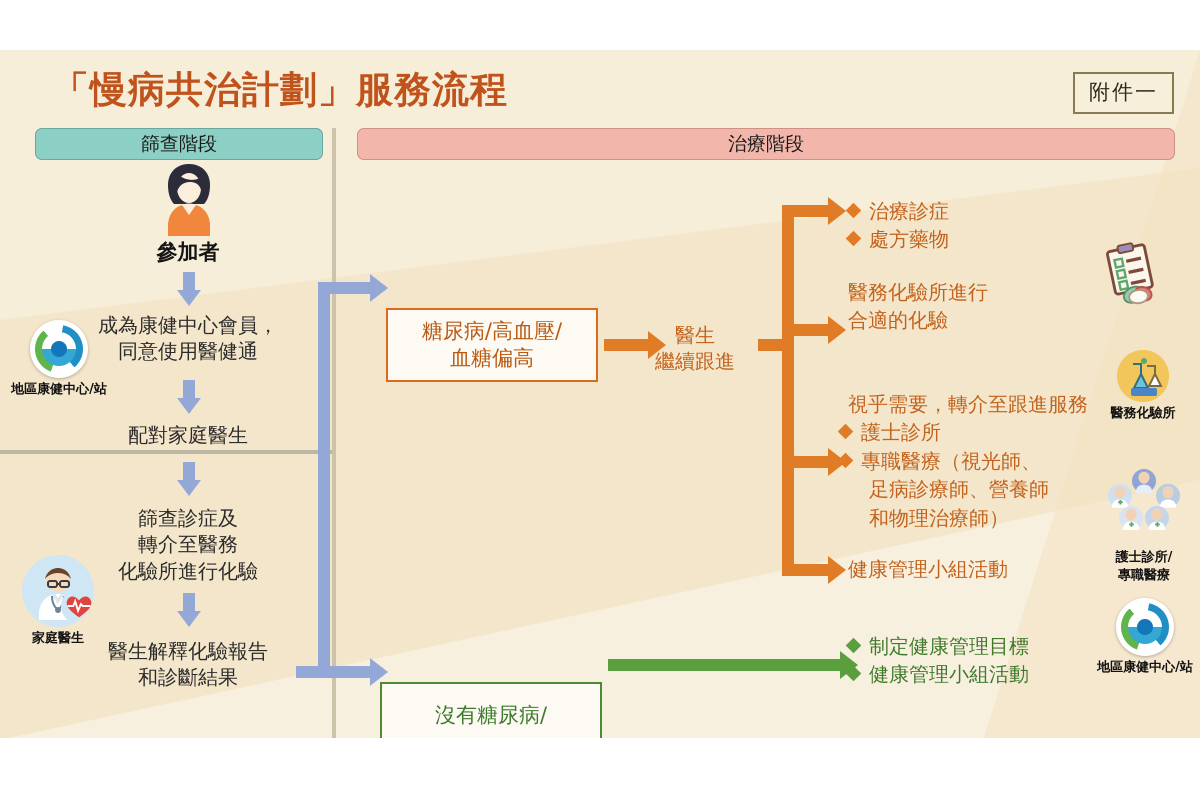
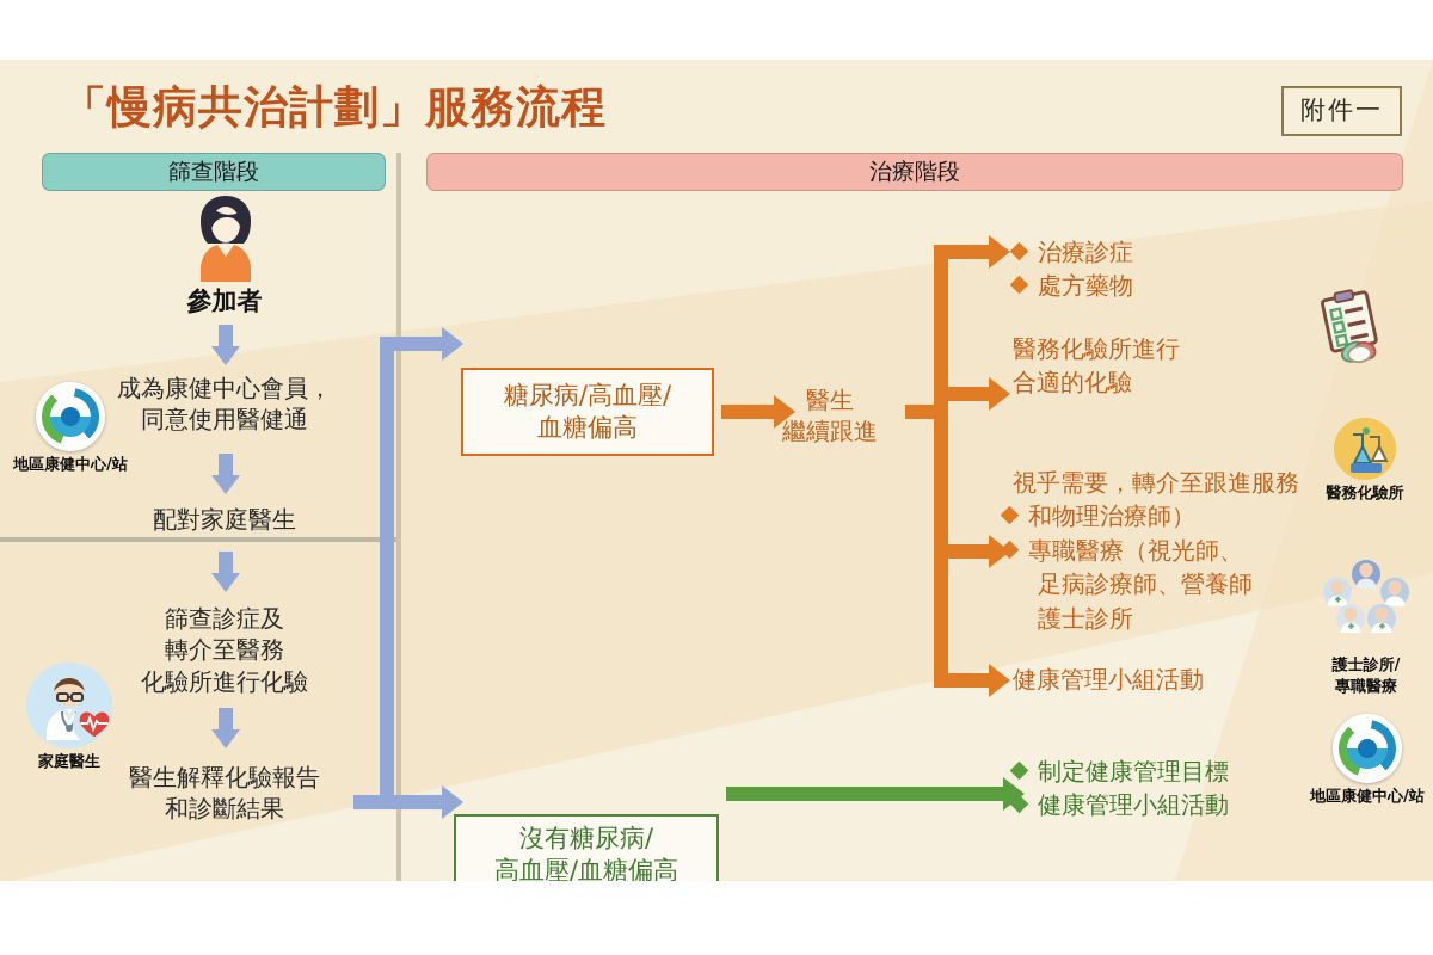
  「慢病共治計劃」服務流程
  附件一
  篩查階段
  治療階段
  參加者
  成為康健中心會員，
  同意使用醫健通
  地區康健中心/站
  配對家庭醫生
  篩查診症及
  轉介至醫務
  化驗所進行化驗
  家庭醫生
  醫生解釋化驗報告
  和診斷結果
  糖尿病/高血壓/
  血糖偏高
  沒有糖尿病/
+ 高血壓/血糖偏高
  醫生
  繼續跟進
  治療診症
  處方藥物
  醫務化驗所進行
  合適的化驗
  視乎需要，轉介至跟進服務
- 護士診所
+ 和物理治療師）
  專職醫療（視光師、
  足病診療師、營養師
- 和物理治療師）
+ 護士診所
  健康管理小組活動
  制定健康管理目標
  健康管理小組活動
  醫務化驗所
  護士診所/
  專職醫療
  地區康健中心/站
